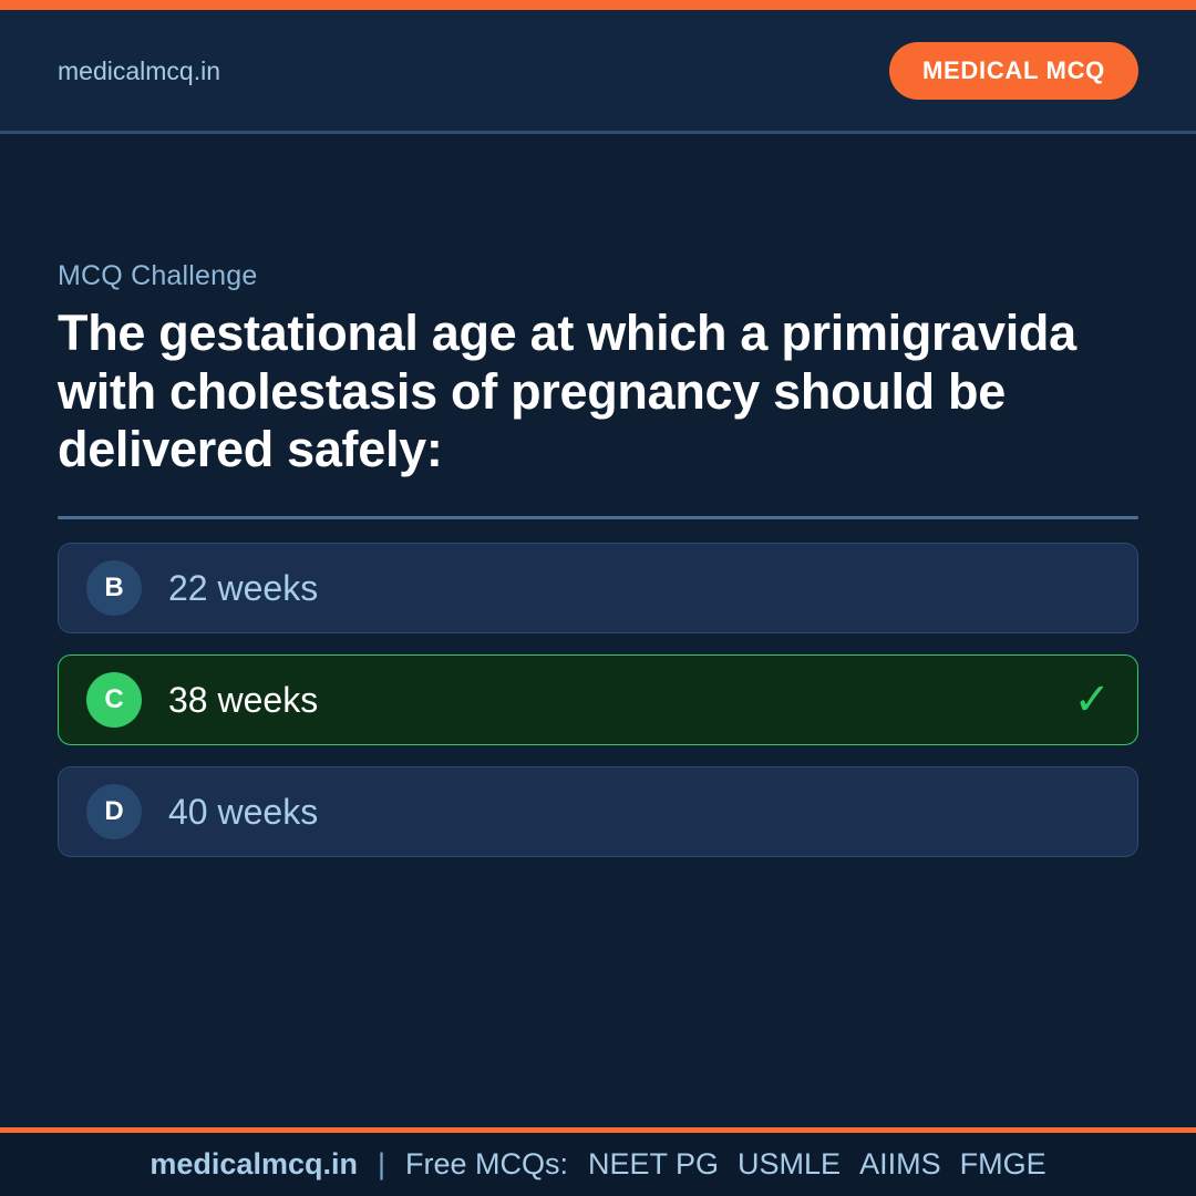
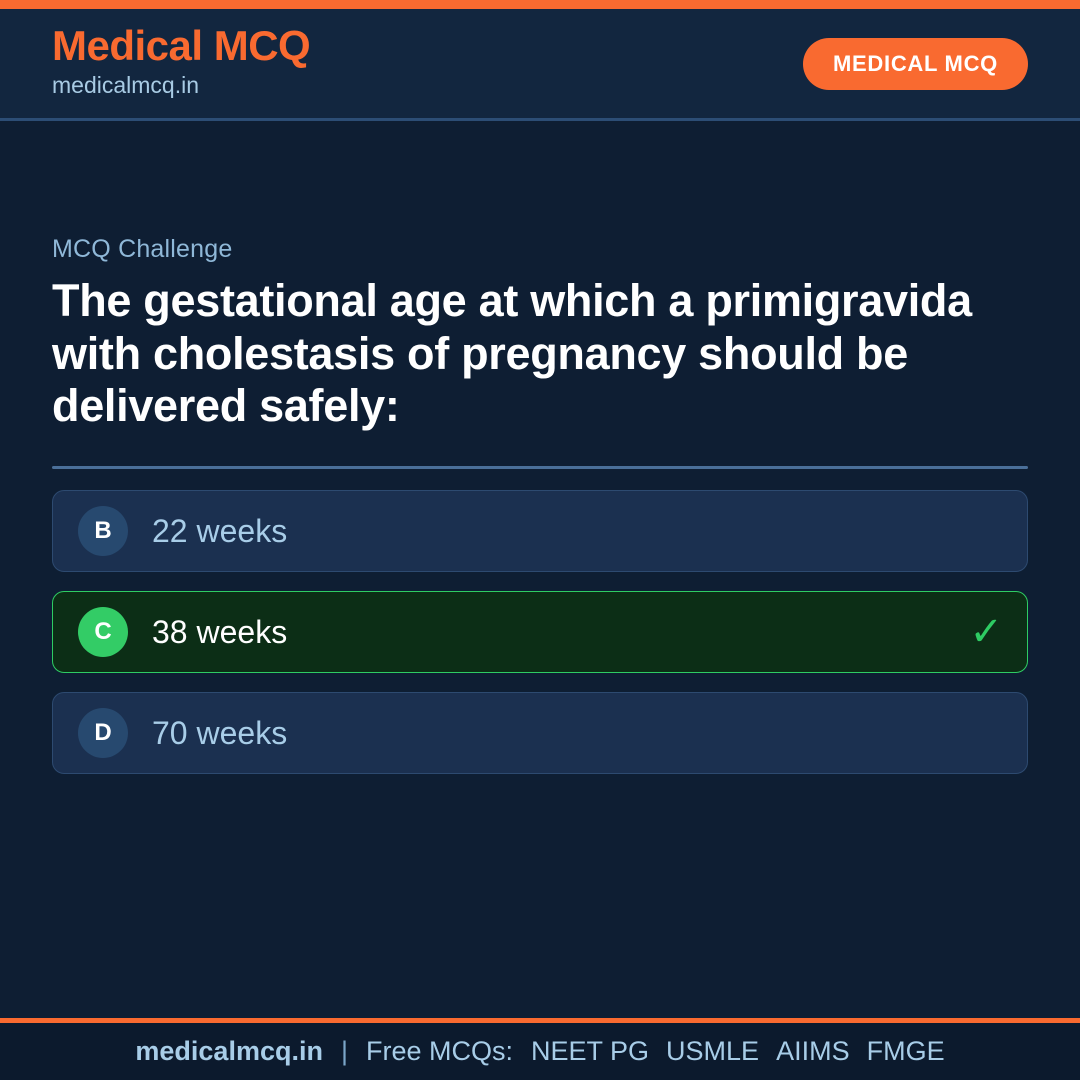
+ Medical MCQ
  medicalmcq.in
  MEDICAL MCQ
  MCQ Challenge
  The gestational age at which a primigravida with cholestasis of pregnancy should be delivered safely:
  B
  22 weeks
  C
  38 weeks
  ✓
  D
- 40 weeks
+ 70 weeks
  medicalmcq.in
  |
  Free MCQs:
  NEET PG
  USMLE
  AIIMS
  FMGE
